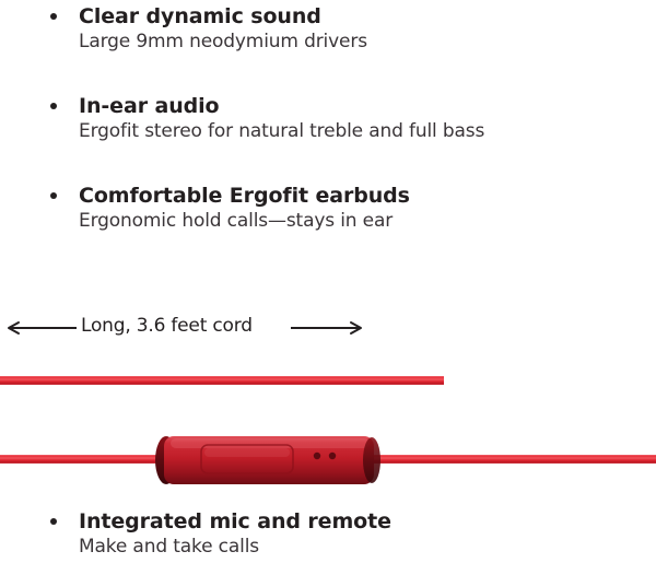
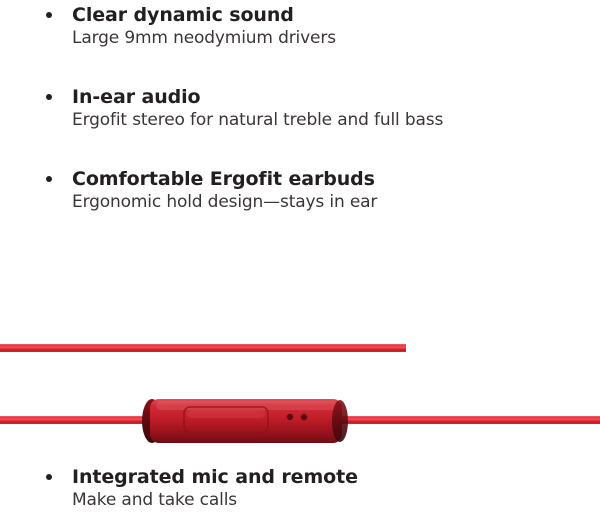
  Clear dynamic sound
  Large 9mm neodymium drivers
  In-ear audio
  Ergofit stereo for natural treble and full bass
  Comfortable Ergofit earbuds
- Ergonomic hold calls—stays in ear
+ Ergonomic hold design—stays in ear
- Long, 3.6 feet cord
  Integrated mic and remote
  Make and take calls
